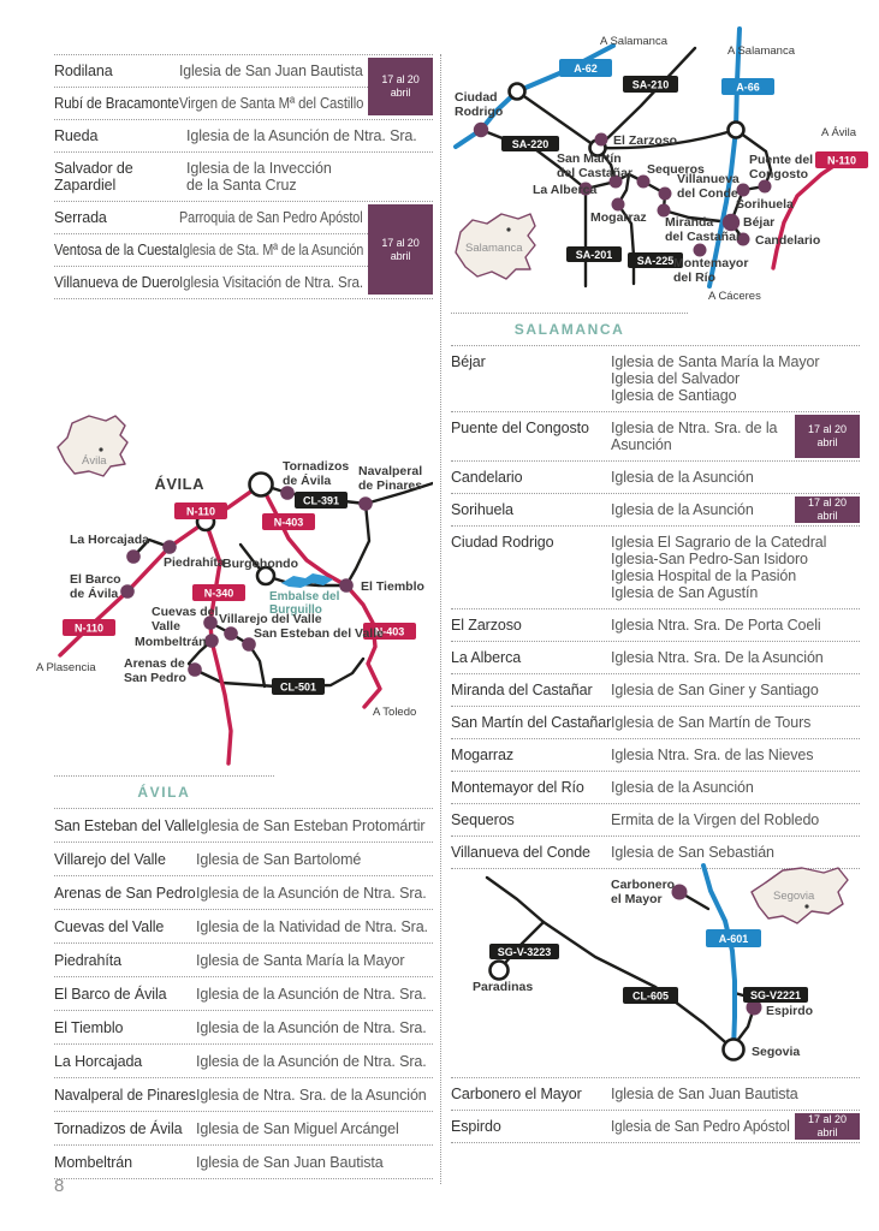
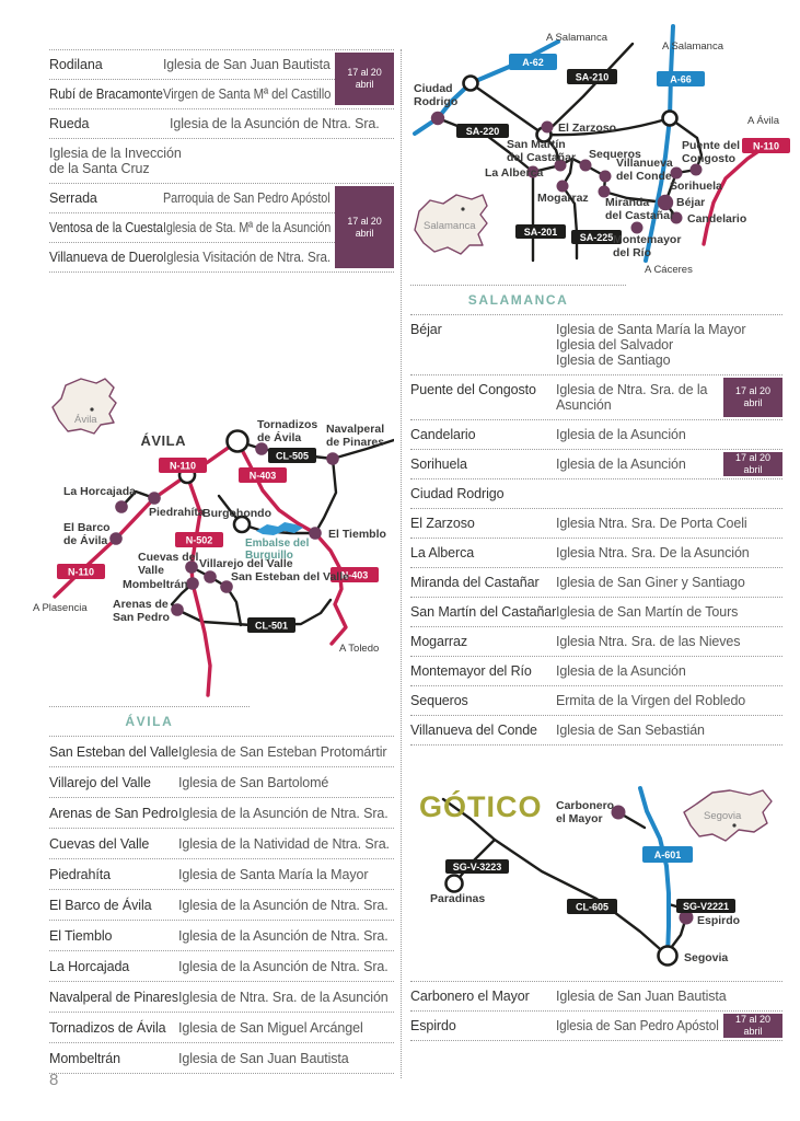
  Rodilana
  Iglesia de San Juan Bautista
  Rubí de Bracamonte
  Virgen de Santa Mª del Castillo
  Rueda
  Iglesia de la Asunción de Ntra. Sra.
- Salvador de
- Zapardiel
  Iglesia de la Invección
  de la Santa Cruz
  Serrada
  Parroquia de San Pedro Apóstol
  Ventosa de la Cuesta
  Iglesia de Sta. Mª de la Asunción
  Villanueva de Duero
  Iglesia Visitación de Ntra. Sra.
  17 al 20
  abril
  17 al 20
  abril
  Ávila
  N-110
  N-403
- CL-391
+ CL-505
- N-340
+ N-502
  N-110
  N-403
  CL-501
  ÁVILA
  Tornadizos de Ávila
  Navalperal de Pinares
  La Horcajada
  Piedrahíta
  Burgohondo
  El Barco de Ávila
  El Tiemblo
  Embalse del Burguillo
  Cuevas del Valle
  Villarejo del Valle
  San Esteban del Valle
  Mombeltrán
  Arenas de San Pedro
  A Plasencia
  A Toledo
  ÁVILA
  San Esteban del Valle
  Iglesia de San Esteban Protomártir
  Villarejo del Valle
  Iglesia de San Bartolomé
  Arenas de San Pedro
  Iglesia de la Asunción de Ntra. Sra.
  Cuevas del Valle
  Iglesia de la Natividad de Ntra. Sra.
  Piedrahíta
  Iglesia de Santa María la Mayor
  El Barco de Ávila
  Iglesia de la Asunción de Ntra. Sra.
  El Tiemblo
  Iglesia de la Asunción de Ntra. Sra.
  La Horcajada
  Iglesia de la Asunción de Ntra. Sra.
  Navalperal de Pinares
  Iglesia de Ntra. Sra. de la Asunción
  Tornadizos de Ávila
  Iglesia de San Miguel Arcángel
  Mombeltrán
  Iglesia de San Juan Bautista
  8
  Salamanca
  A-62
  SA-210
  A-66
  N-110
  SA-220
  SA-201
  SA-225
  A Salamanca
  A Salamanca
  A Ávila
  A Cáceres
  Ciudad Rodrigo
  El Zarzoso
  San Martín del Castañar
  La Alberca
  Sequeros
  Villanueva del Conde
  Mogarraz
  Miranda del Castañar
  Montemayor del Río
  Béjar
  Candelario
  Sorihuela
  Puente del Congosto
  SALAMANCA
  Béjar
  Iglesia de Santa María la Mayor
  Iglesia del Salvador
  Iglesia de Santiago
  Puente del Congosto
  Iglesia de Ntra. Sra. de la
  Asunción
  17 al 20
  abril
  Candelario
  Iglesia de la Asunción
  Sorihuela
  Iglesia de la Asunción
  17 al 20
  abril
  Ciudad Rodrigo
- Iglesia El Sagrario de la Catedral
- Iglesia-San Pedro-San Isidoro
- Iglesia Hospital de la Pasión
- Iglesia de San Agustín
  El Zarzoso
  Iglesia Ntra. Sra. De Porta Coeli
  La Alberca
  Iglesia Ntra. Sra. De la Asunción
  Miranda del Castañar
  Iglesia de San Giner y Santiago
  San Martín del Castañar
  Iglesia de San Martín de Tours
  Mogarraz
  Iglesia Ntra. Sra. de las Nieves
  Montemayor del Río
  Iglesia de la Asunción
  Sequeros
  Ermita de la Virgen del Robledo
  Villanueva del Conde
  Iglesia de San Sebastián
+ GÓTICO
  Segovia
  A-601
  SG-V-3223
  CL-605
  SG-V2221
  Carbonero el Mayor
  Paradinas
  Espirdo
  Segovia
  Carbonero el Mayor
  Iglesia de San Juan Bautista
  Espirdo
  Iglesia de San Pedro Apóstol
  17 al 20
  abril
